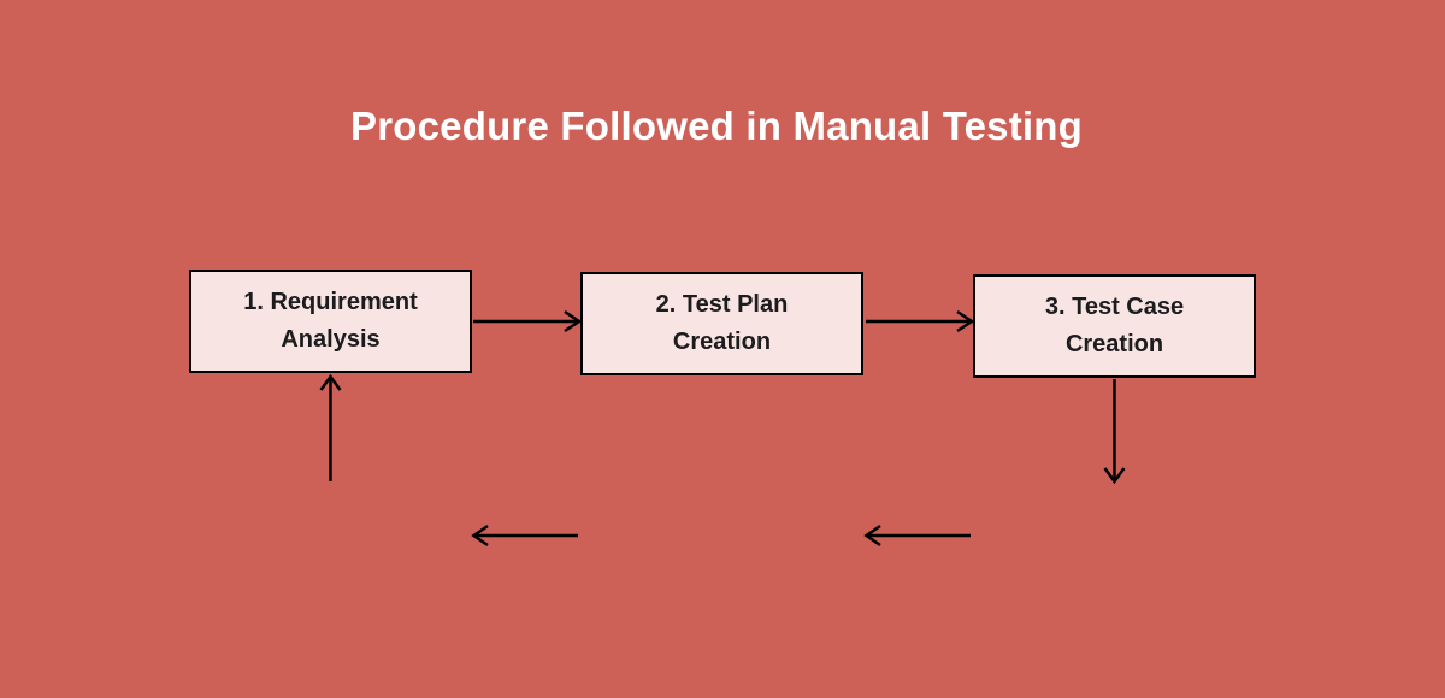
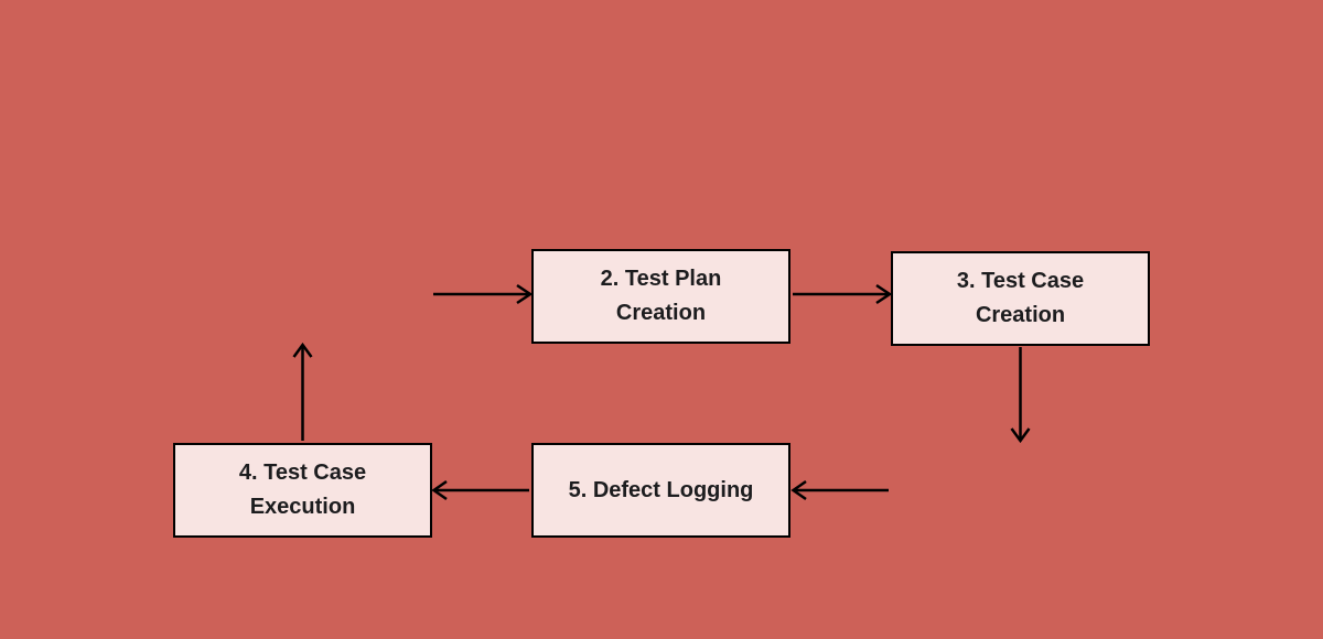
- Procedure Followed in Manual Testing
- 1. Requirement
- Analysis
  2. Test Plan
  Creation
  3. Test Case
  Creation
+ 4. Test Case
+ Execution
+ 5. Defect Logging
